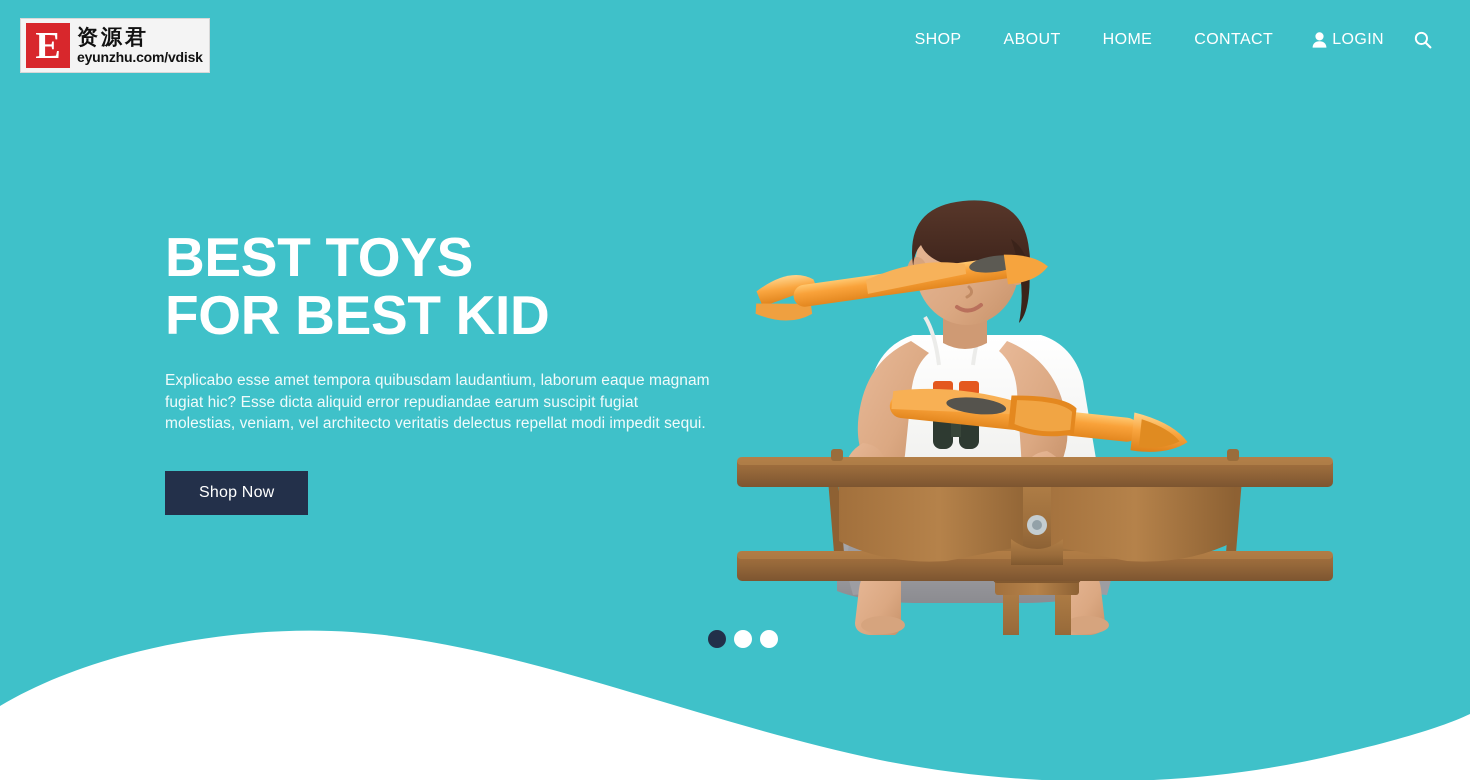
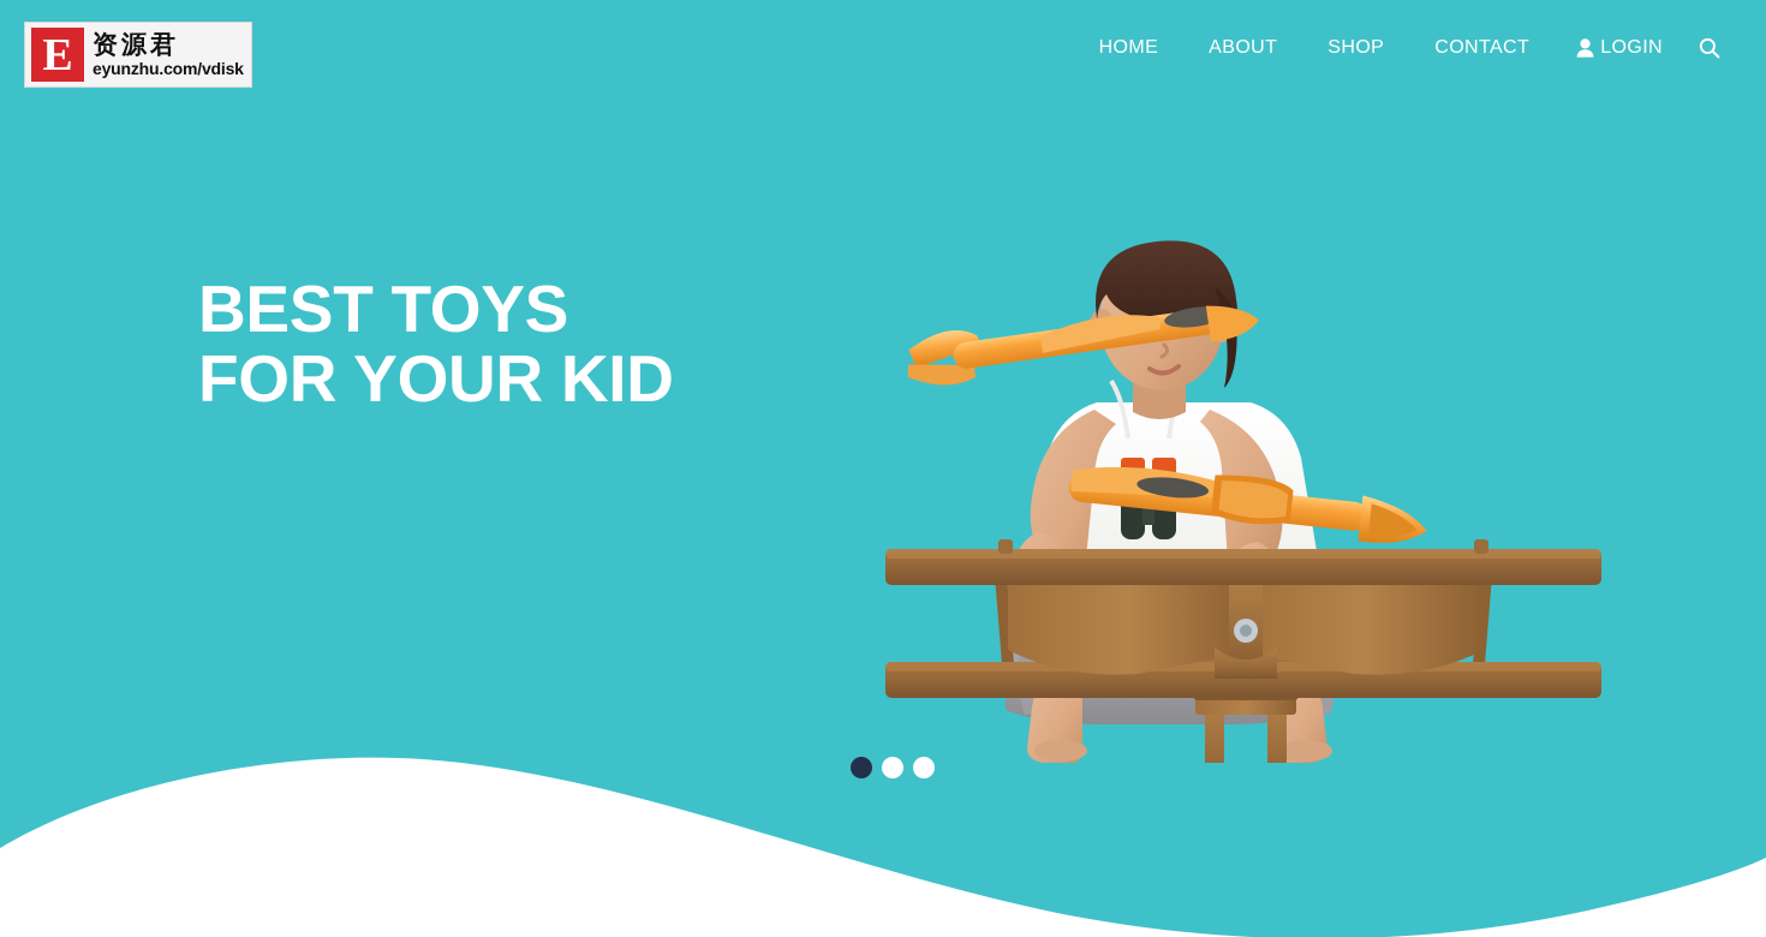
  E
  资源君
  eyunzhu.com/vdisk
- SHOP
+ HOME
  ABOUT
- HOME
+ SHOP
  CONTACT
  LOGIN
- BEST TOYS FOR BEST KID
+ BEST TOYS FOR YOUR KID
- Explicabo esse amet tempora quibusdam laudantium, laborum eaque magnam fugiat hic? Esse dicta aliquid error repudiandae earum suscipit fugiat molestias, veniam, vel architecto veritatis delectus repellat modi impedit sequi.
- Shop Now
